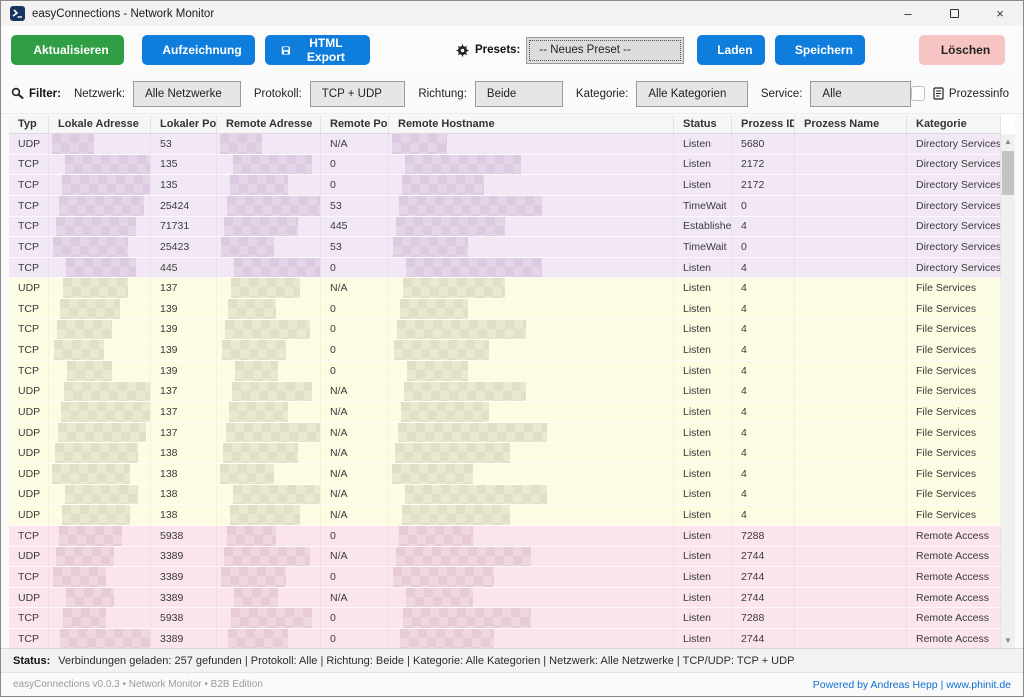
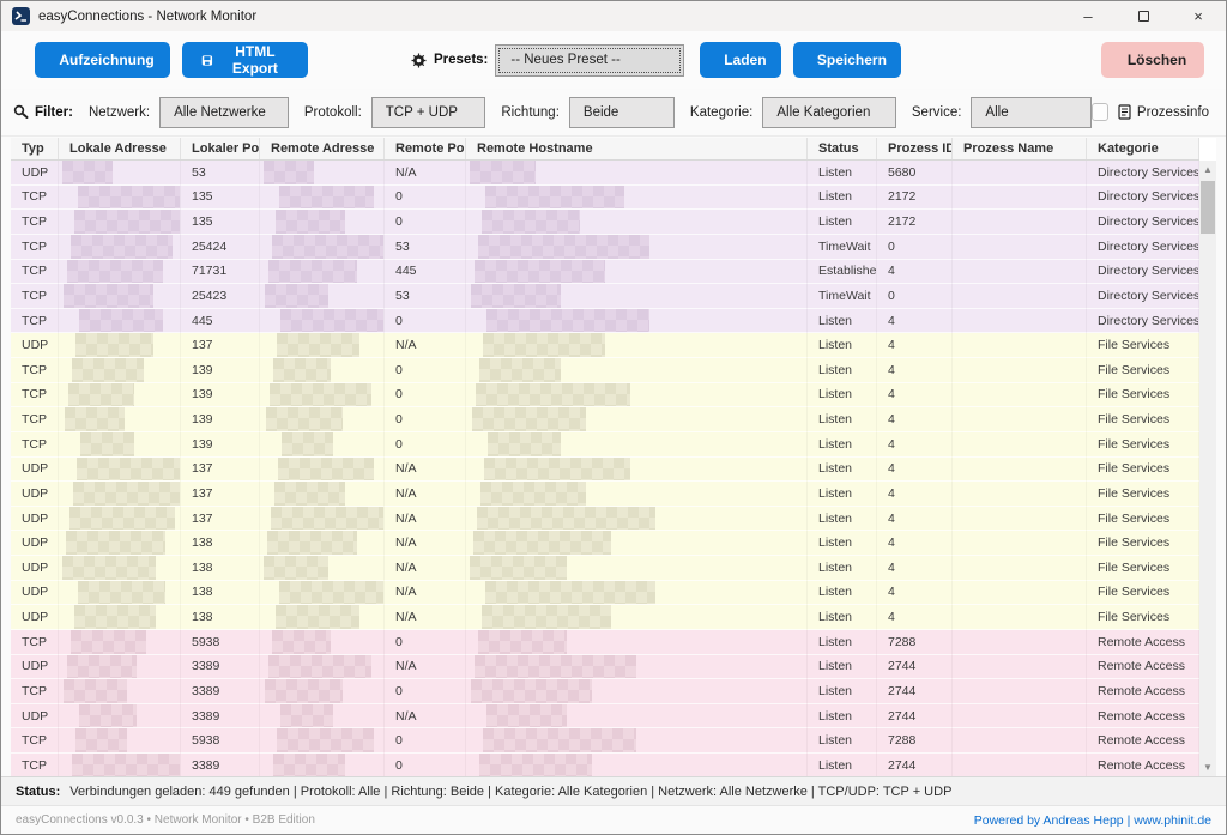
  easyConnections - Network Monitor
  –
  ×
- Aktualisieren
  Aufzeichnung
  HTML Export
  Presets:
  -- Neues Preset --
  Laden
  Speichern
  Löschen
  Filter:
  Netzwerk:
  Alle Netzwerke
  Protokoll:
  TCP + UDP
  Richtung:
  Beide
  Kategorie:
  Alle Kategorien
  Service:
  Alle
  Prozessinfo
  Typ
  Lokale Adresse
  Lokaler Po
  Remote Adresse
  Remote Po
  Remote Hostname
  Status
  Prozess ID
  Prozess Name
  Kategorie
  UDP
  53
  N/A
  Listen
  5680
  Directory Services
  TCP
  135
  0
  Listen
  2172
  Directory Services
  TCP
  135
  0
  Listen
  2172
  Directory Services
  TCP
  25424
  53
  TimeWait
  0
  Directory Services
  TCP
  71731
  445
  Establishe
  4
  Directory Services
  TCP
  25423
  53
  TimeWait
  0
  Directory Services
  TCP
  445
  0
  Listen
  4
  Directory Services
  UDP
  137
  N/A
  Listen
  4
  File Services
  TCP
  139
  0
  Listen
  4
  File Services
  TCP
  139
  0
  Listen
  4
  File Services
  TCP
  139
  0
  Listen
  4
  File Services
  TCP
  139
  0
  Listen
  4
  File Services
  UDP
  137
  N/A
  Listen
  4
  File Services
  UDP
  137
  N/A
  Listen
  4
  File Services
  UDP
  137
  N/A
  Listen
  4
  File Services
  UDP
  138
  N/A
  Listen
  4
  File Services
  UDP
  138
  N/A
  Listen
  4
  File Services
  UDP
  138
  N/A
  Listen
  4
  File Services
  UDP
  138
  N/A
  Listen
  4
  File Services
  TCP
  5938
  0
  Listen
  7288
  Remote Access
  UDP
  3389
  N/A
  Listen
  2744
  Remote Access
  TCP
  3389
  0
  Listen
  2744
  Remote Access
  UDP
  3389
  N/A
  Listen
  2744
  Remote Access
  TCP
  5938
  0
  Listen
  7288
  Remote Access
  TCP
  3389
  0
  Listen
  2744
  Remote Access
  ▲
  ▼
  Status:
- Verbindungen geladen: 257 gefunden | Protokoll: Alle | Richtung: Beide | Kategorie: Alle Kategorien | Netzwerk: Alle Netzwerke | TCP/UDP: TCP + UDP
+ Verbindungen geladen: 449 gefunden | Protokoll: Alle | Richtung: Beide | Kategorie: Alle Kategorien | Netzwerk: Alle Netzwerke | TCP/UDP: TCP + UDP
  easyConnections v0.0.3 • Network Monitor • B2B Edition
  Powered by Andreas Hepp | www.phinit.de
